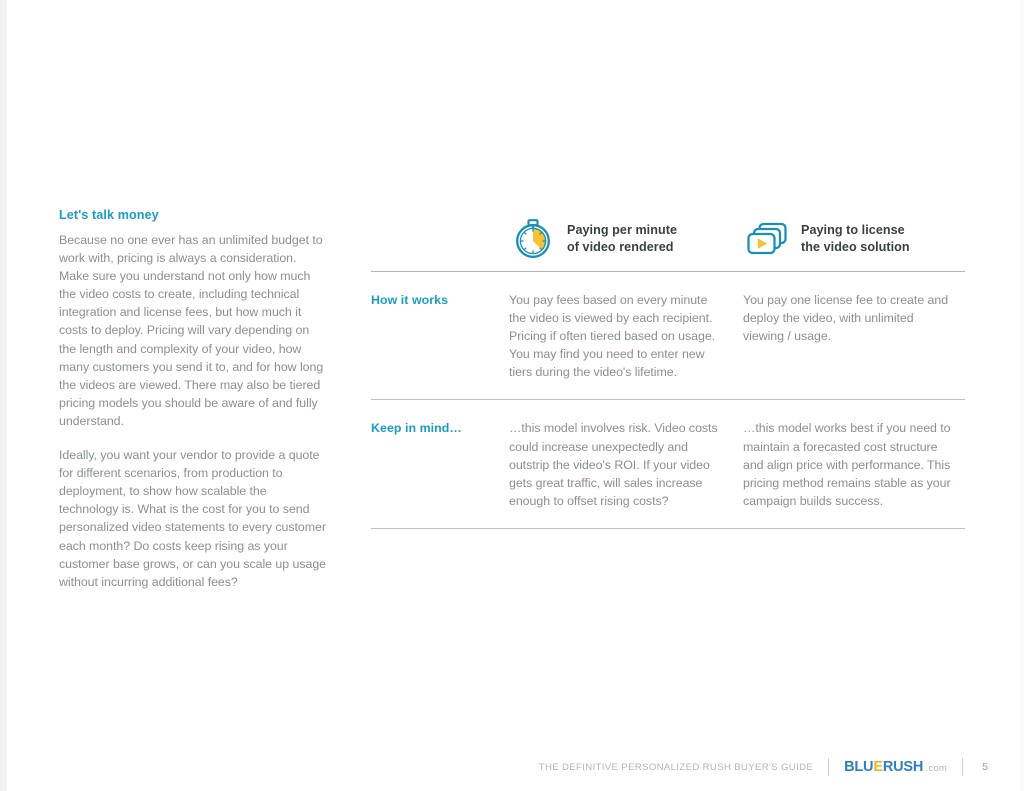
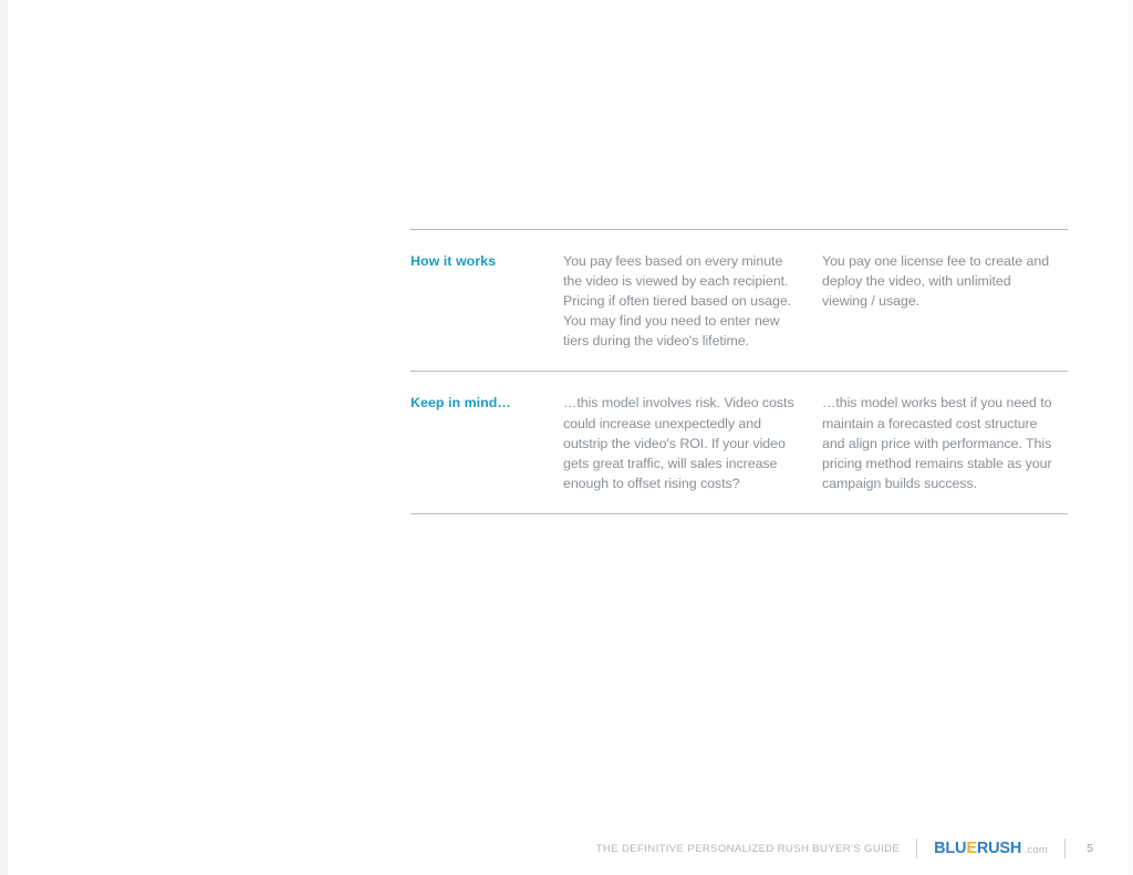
- Let's talk money
- Because no one ever has an unlimited budget to work with, pricing is always a consideration. Make sure you understand not only how much the video costs to create, including technical integration and license fees, but how much it costs to deploy. Pricing will vary depending on the length and complexity of your video, how many customers you send it to, and for how long the videos are viewed. There may also be tiered pricing models you should be aware of and fully understand.
- Ideally, you want your vendor to provide a quote for different scenarios, from production to deployment, to show how scalable the technology is. What is the cost for you to send personalized video statements to every customer each month? Do costs keep rising as your customer base grows, or can you scale up usage without incurring additional fees?
- Paying per minute
- of video rendered
- Paying to license
- the video solution
  How it works
  You pay fees based on every minute the video is viewed by each recipient. Pricing if often tiered based on usage. You may find you need to enter new tiers during the video's lifetime.
  You pay one license fee to create and deploy the video, with unlimited viewing / usage.
  Keep in mind…
  …this model involves risk. Video costs could increase unexpectedly and outstrip the video's ROI. If your video gets great traffic, will sales increase enough to offset rising costs?
  …this model works best if you need to maintain a forecasted cost structure and align price with performance. This pricing method remains stable as your campaign builds success.
  THE DEFINITIVE PERSONALIZED RUSH BUYER'S GUIDE
  BLU
  E
  RUSH
  .com
  5
